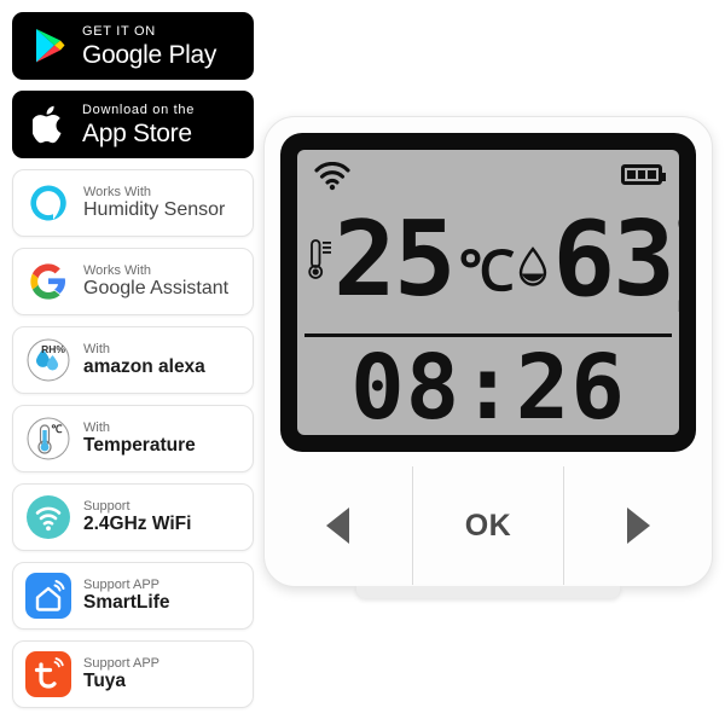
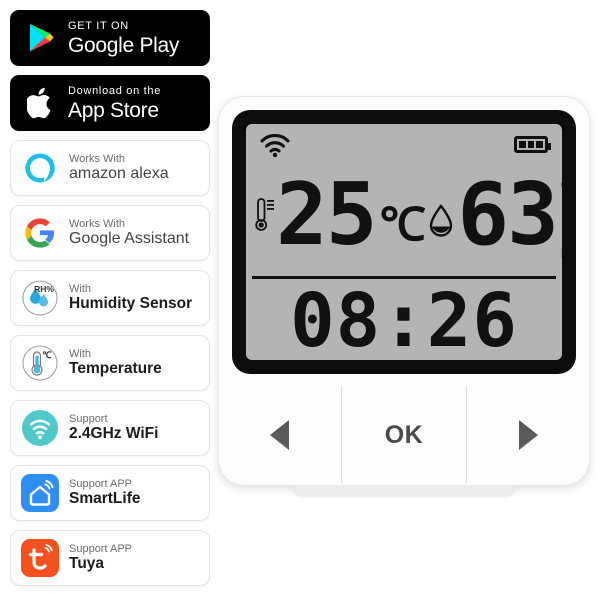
  GET IT ON
  Google Play
  Download on the
  App Store
  Works With
- Humidity Sensor
+ amazon alexa
  Works With
  Google Assistant
  RH%
  With
- amazon alexa
+ Humidity Sensor
  ℃
  With
  Temperature
  Support
  2.4GHz WiFi
  Support APP
  SmartLife
  Support APP
  Tuya
  25
  ℃
  63
  08:26
  OK
